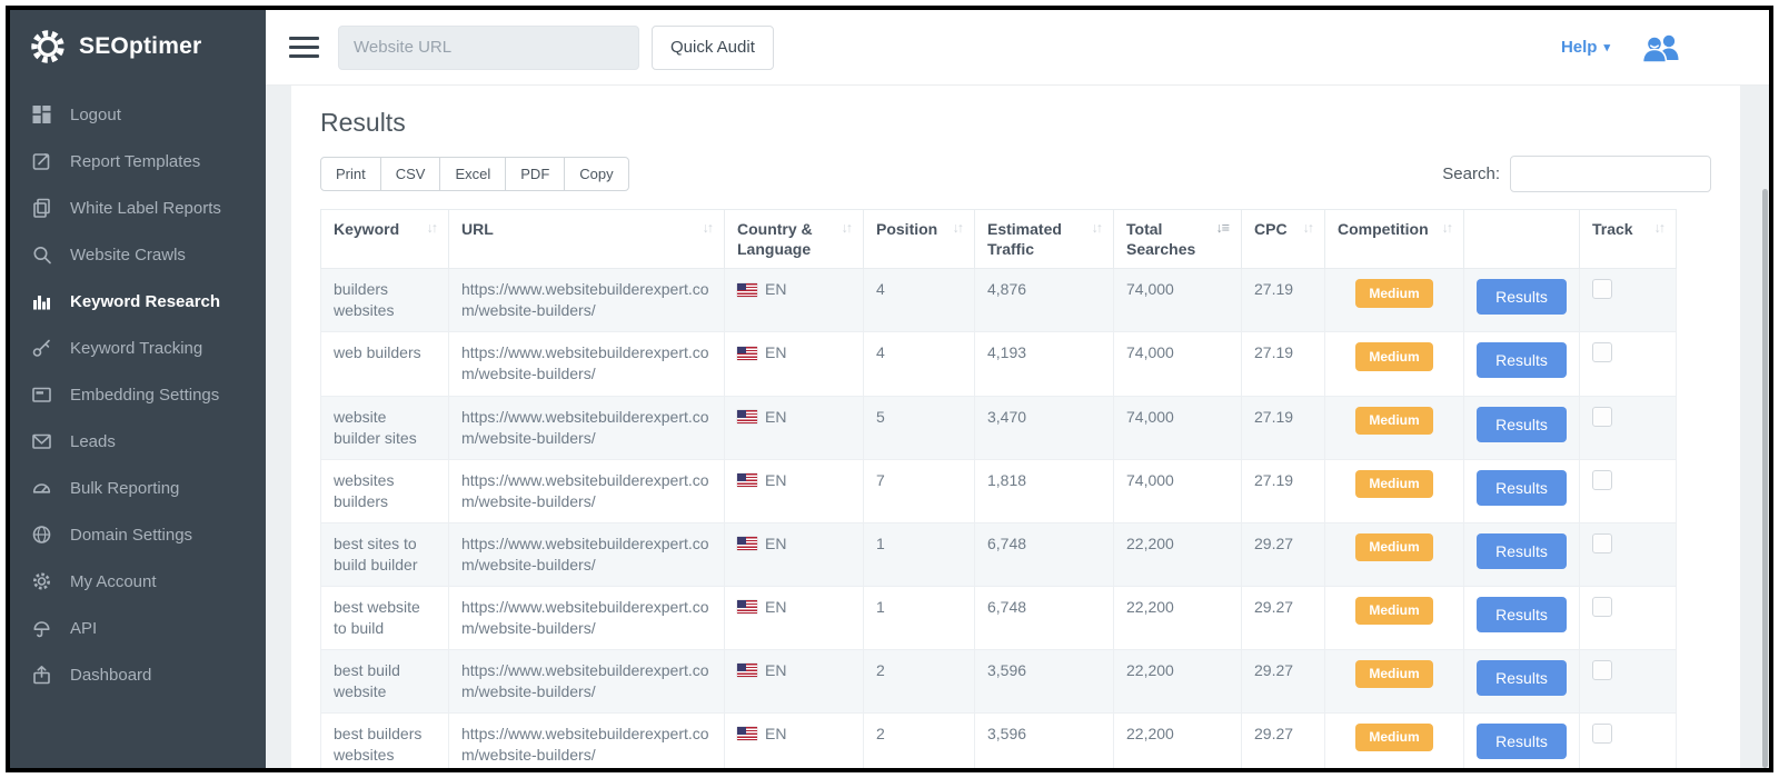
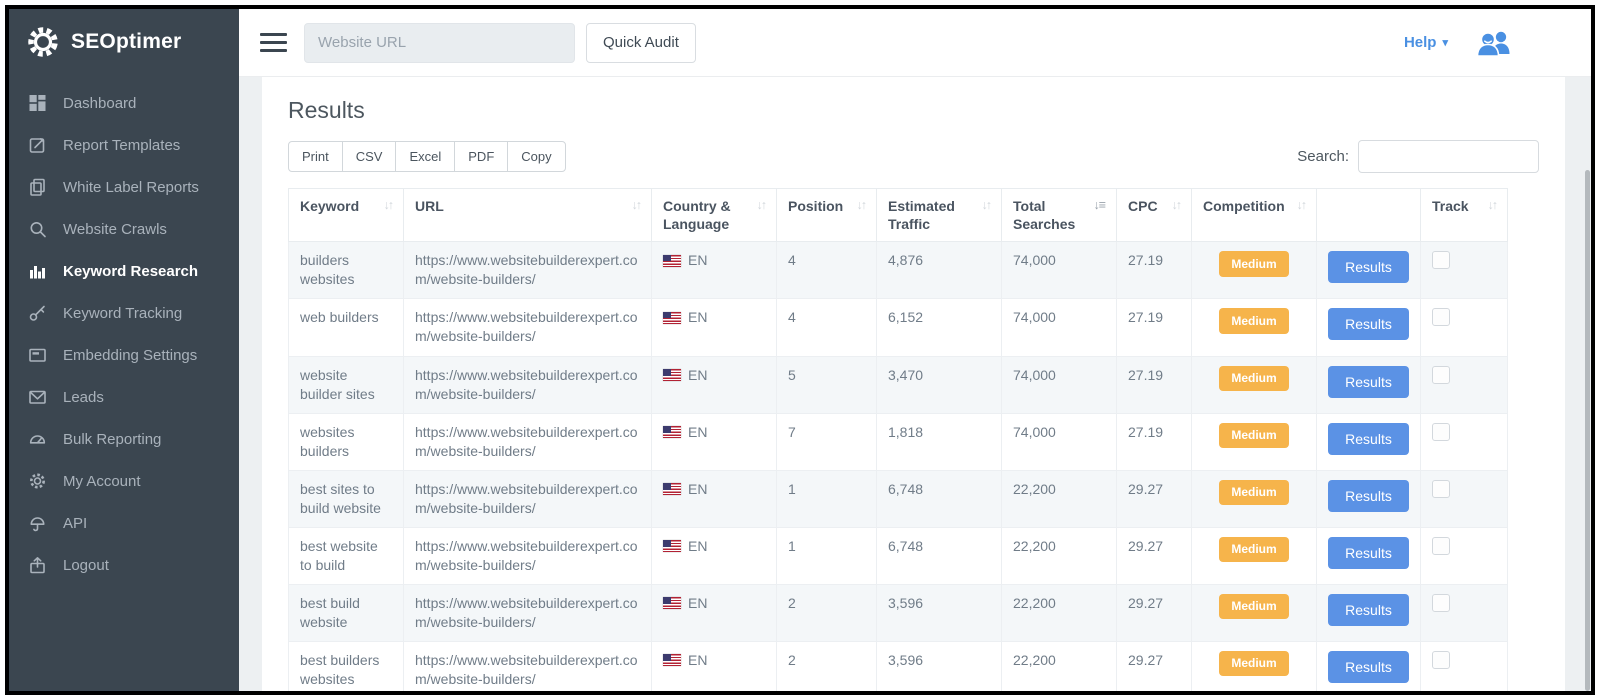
  SEOptimer
- Logout
+ Dashboard
  Report Templates
  White Label Reports
  Website Crawls
  Keyword Research
  Keyword Tracking
  Embedding Settings
  Leads
  Bulk Reporting
- Domain Settings
  My Account
  API
- Dashboard
+ Logout
  Website URL
  Quick Audit
  Help
  ▾
  Results
  Print
  CSV
  Excel
  PDF
  Copy
  Search:
  Keyword ↓↑	URL ↓↑	Country & Language↓↑	Position ↓↑	Estimated Traffic↓↑	Total Searches↓≡	CPC ↓↑	Competition ↓↑		Track ↓↑
  builders websites	https://www.websitebuilderexpert.com/website-builders/	EN	4	4,876	74,000	27.19	Medium	Results
- web builders	https://www.websitebuilderexpert.com/website-builders/	EN	4	4,193	74,000	27.19	Medium	Results
+ web builders	https://www.websitebuilderexpert.com/website-builders/	EN	4	6,152	74,000	27.19	Medium	Results
  website builder sites	https://www.websitebuilderexpert.com/website-builders/	EN	5	3,470	74,000	27.19	Medium	Results
  websites builders	https://www.websitebuilderexpert.com/website-builders/	EN	7	1,818	74,000	27.19	Medium	Results
- best sites to build builder	https://www.websitebuilderexpert.com/website-builders/	EN	1	6,748	22,200	29.27	Medium	Results
+ best sites to build website	https://www.websitebuilderexpert.com/website-builders/	EN	1	6,748	22,200	29.27	Medium	Results
  best website to build	https://www.websitebuilderexpert.com/website-builders/	EN	1	6,748	22,200	29.27	Medium	Results
  best build website	https://www.websitebuilderexpert.com/website-builders/	EN	2	3,596	22,200	29.27	Medium	Results
  best builders websites	https://www.websitebuilderexpert.com/website-builders/	EN	2	3,596	22,200	29.27	Medium	Results
